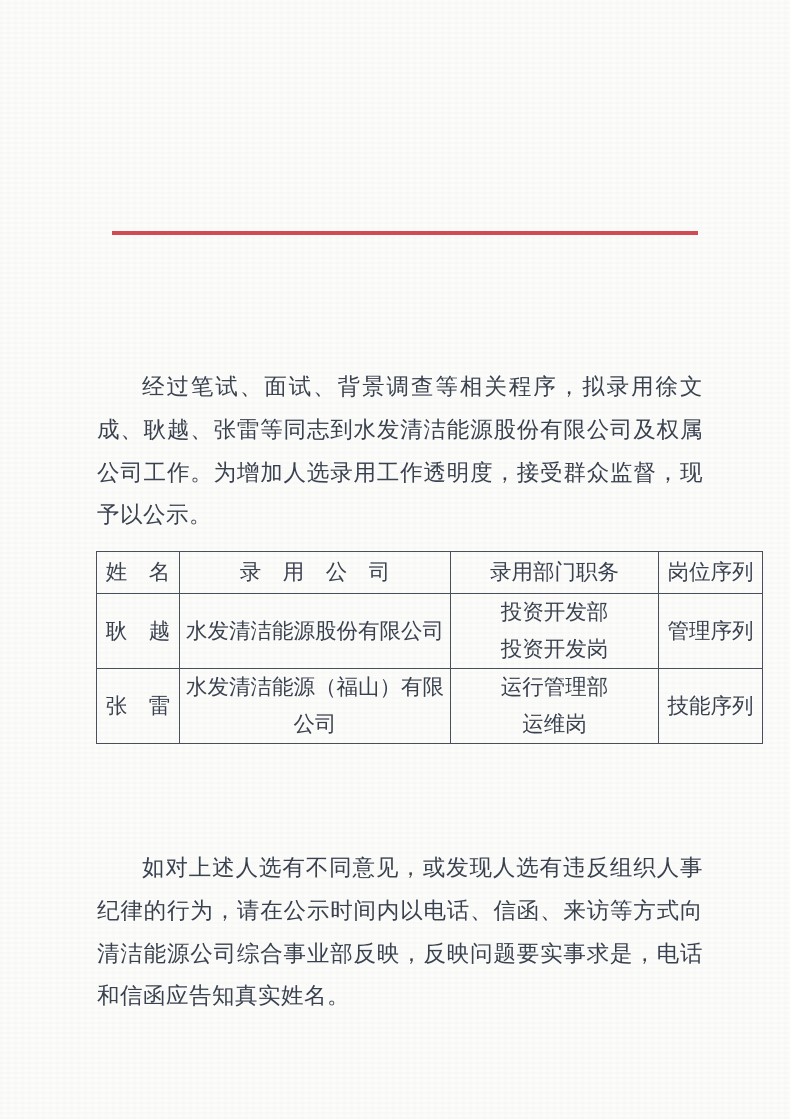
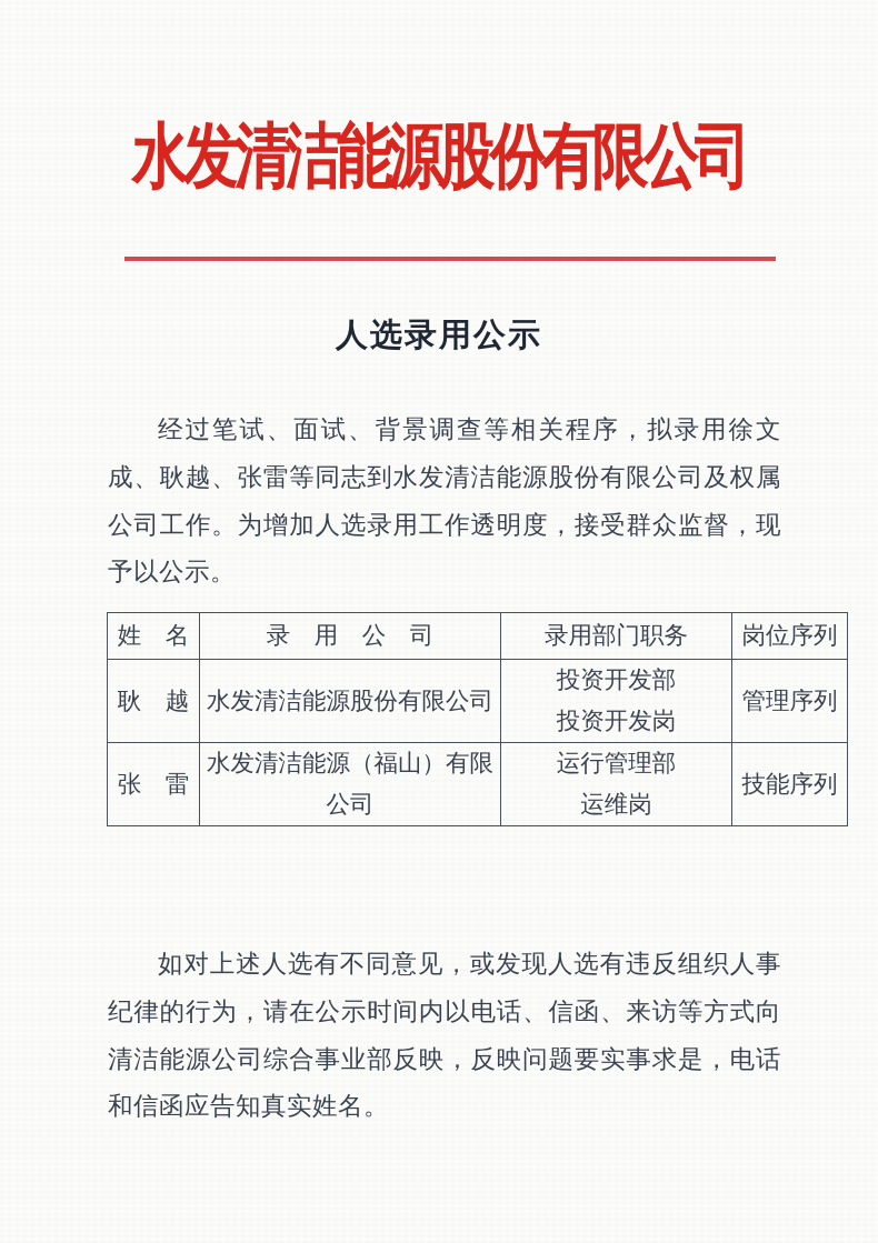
+ 水发清洁能源股份有限公司
+ 人选录用公示
  经过笔试、面试、背景调查等相关程序，拟录用徐文成、耿越、张雷等同志到水发清洁能源股份有限公司及权属公司工作。为增加人选录用工作透明度，接受群众监督，现予以公示。
  姓 名	录 用 公 司	录用部门职务	岗位序列
  耿 越	水发清洁能源股份有限公司	投资开发部 投资开发岗	管理序列
  张 雷	水发清洁能源（福山）有限公司	运行管理部 运维岗	技能序列
  如对上述人选有不同意见，或发现人选有违反组织人事纪律的行为，请在公示时间内以电话、信函、来访等方式向清洁能源公司综合事业部反映，反映问题要实事求是，电话和信函应告知真实姓名。
